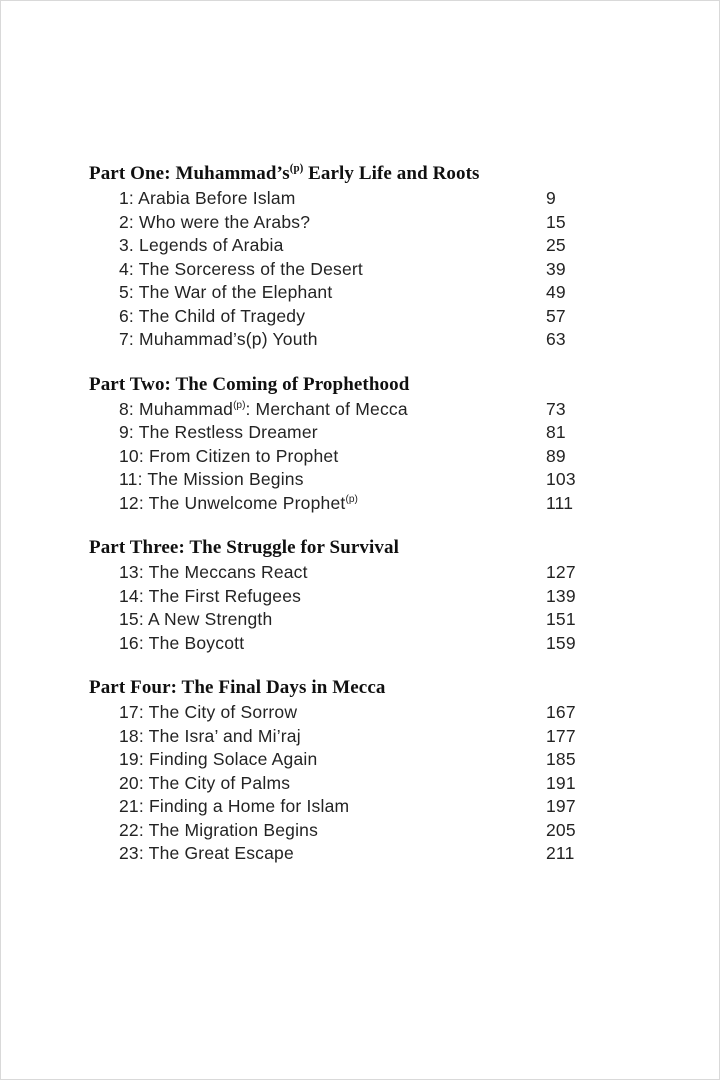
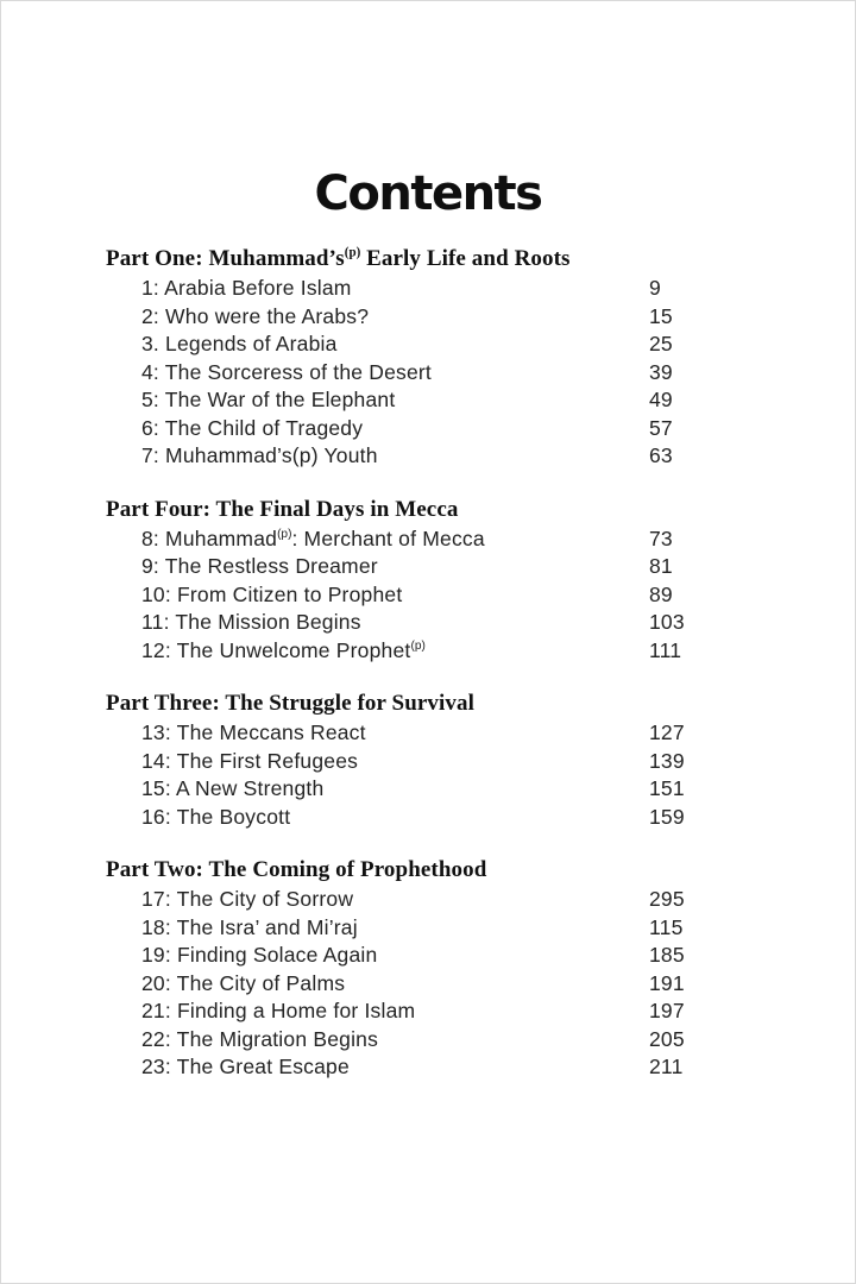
+ Contents
  Part One: Muhammad’s(p) Early Life and Roots
  1: Arabia Before Islam
  9
  2: Who were the Arabs?
  15
  3. Legends of Arabia
  25
  4: The Sorceress of the Desert
  39
  5: The War of the Elephant
  49
  6: The Child of Tragedy
  57
  7: Muhammad’s(p) Youth
  63
- Part Two: The Coming of Prophethood
+ Part Four: The Final Days in Mecca
  8: Muhammad(p): Merchant of Mecca
  73
  9: The Restless Dreamer
  81
  10: From Citizen to Prophet
  89
  11: The Mission Begins
  103
  12: The Unwelcome Prophet(p)
  111
  Part Three: The Struggle for Survival
  13: The Meccans React
  127
  14: The First Refugees
  139
  15: A New Strength
  151
  16: The Boycott
  159
- Part Four: The Final Days in Mecca
+ Part Two: The Coming of Prophethood
  17: The City of Sorrow
- 167
+ 295
  18: The Isra’ and Mi’raj
- 177
+ 115
  19: Finding Solace Again
  185
  20: The City of Palms
  191
  21: Finding a Home for Islam
  197
  22: The Migration Begins
  205
  23: The Great Escape
  211
